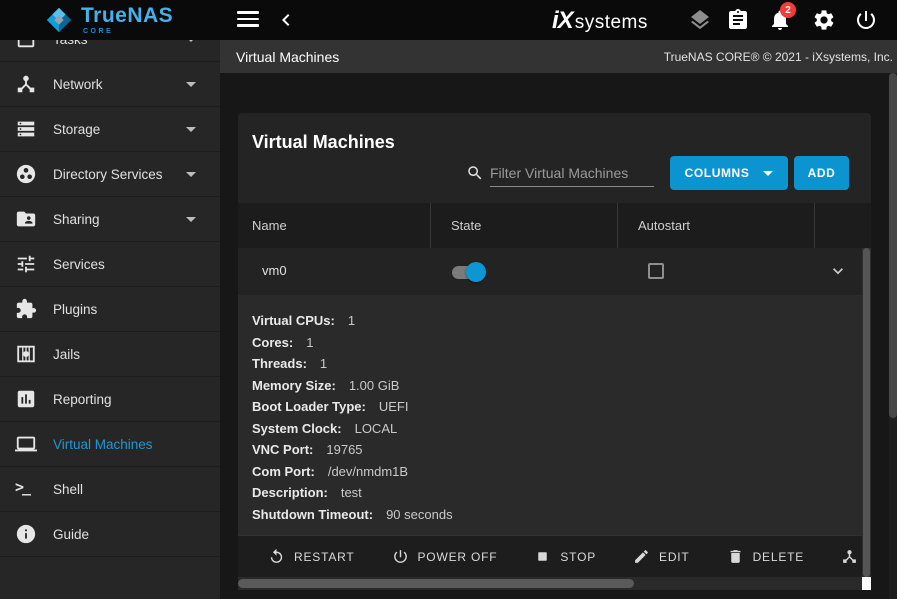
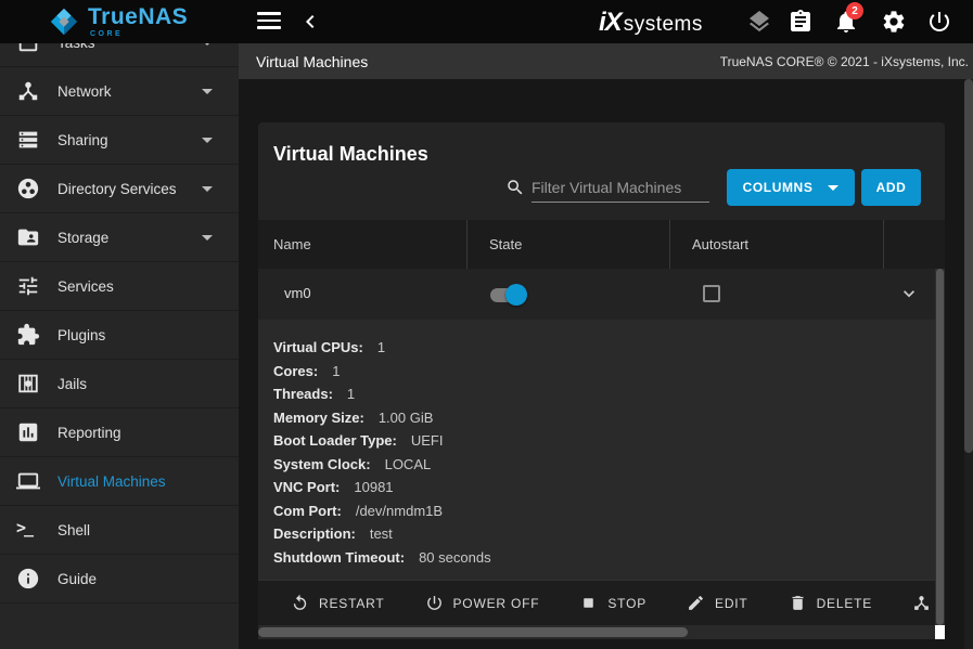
  TrueNAS
  iX
  systems
  2
  Virtual Machines
  TrueNAS CORE® © 2021 - iXsystems, Inc.
  Network
- Storage
+ Sharing
  Directory Services
- Sharing
+ Storage
  Services
  Plugins
  Jails
  Reporting
  Virtual Machines
  >_
  Shell
  Guide
  Virtual Machines
  Filter Virtual Machines
  COLUMNS
  ADD
  Name
  State
  Autostart
  vm0
  Virtual CPUs:
  1
  Cores:
  1
  Threads:
  1
  Memory Size:
  1.00 GiB
  Boot Loader Type:
  UEFI
  System Clock:
  LOCAL
  VNC Port:
- 19765
+ 10981
  Com Port:
  /dev/nmdm1B
  Description:
  test
  Shutdown Timeout:
- 90 seconds
+ 80 seconds
  RESTART
  POWER OFF
  STOP
  EDIT
  DELETE
